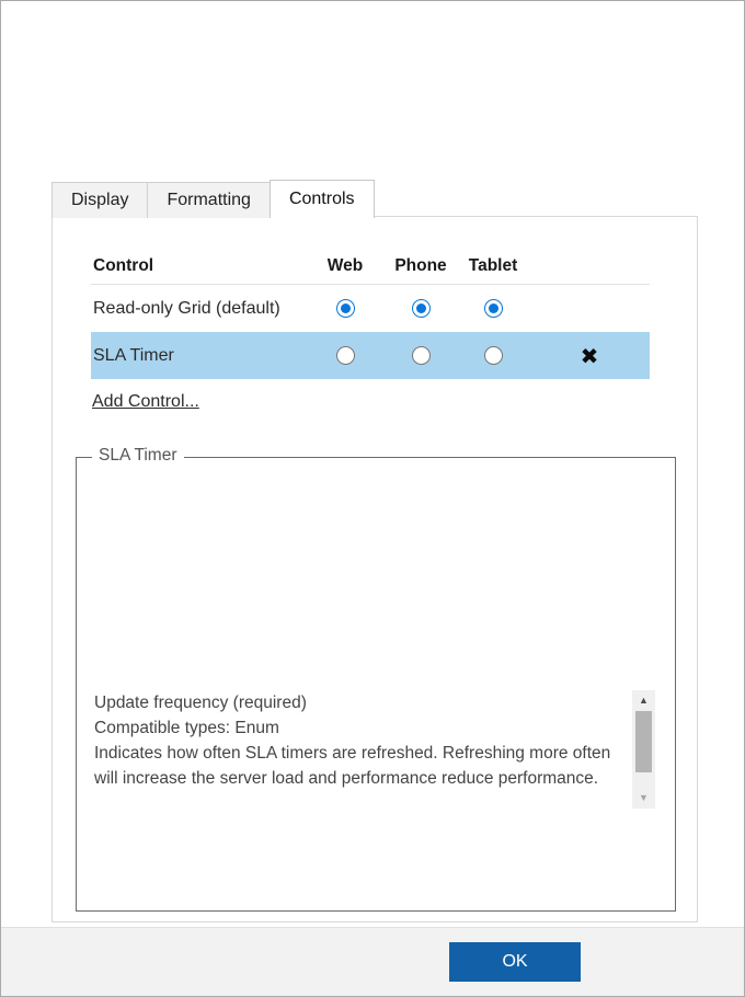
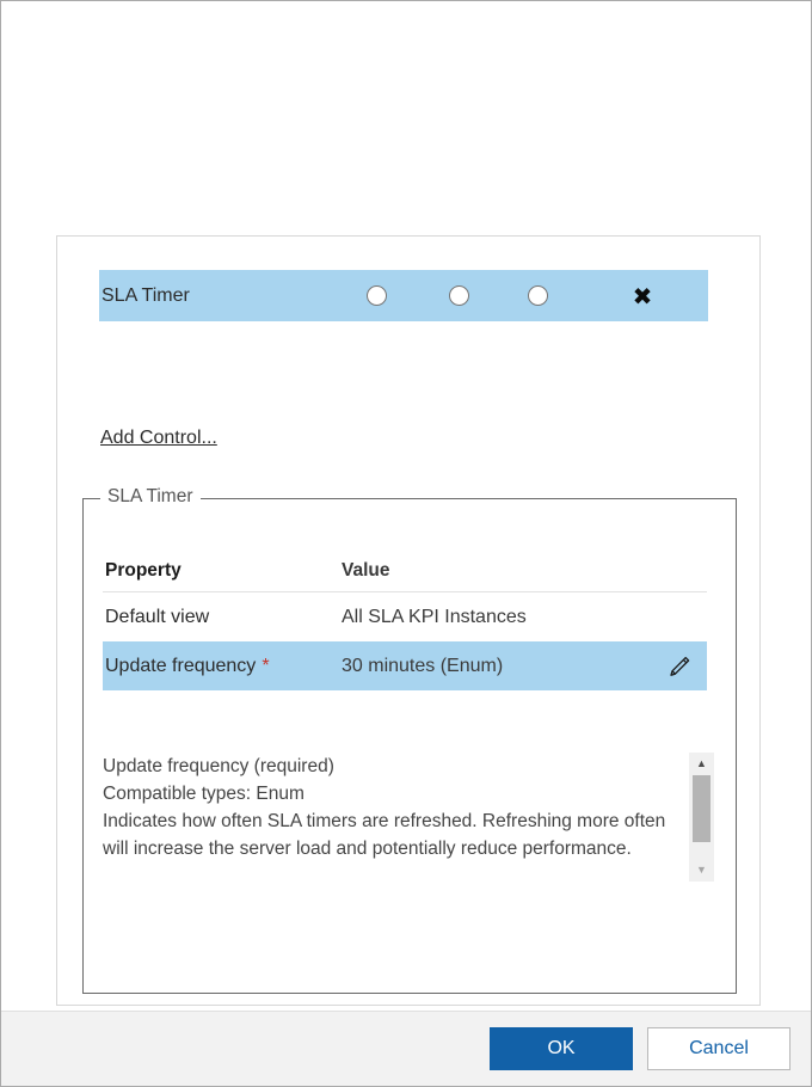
- Display
- Formatting
- Controls
- Control
- Web
- Phone
- Tablet
- Read-only Grid (default)
  SLA Timer
  ✖
  Add Control...
  SLA Timer
+ Property
+ Value
+ Default view
+ All SLA KPI Instances
+ Update frequency
+ *
+ 30 minutes (Enum)
  Update frequency (required)
  Compatible types: Enum
- Indicates how often SLA timers are refreshed. Refreshing more often will increase the server load and performance reduce performance.
+ Indicates how often SLA timers are refreshed. Refreshing more often will increase the server load and potentially reduce performance.
  ▲
  ▼
  OK
+ Cancel
